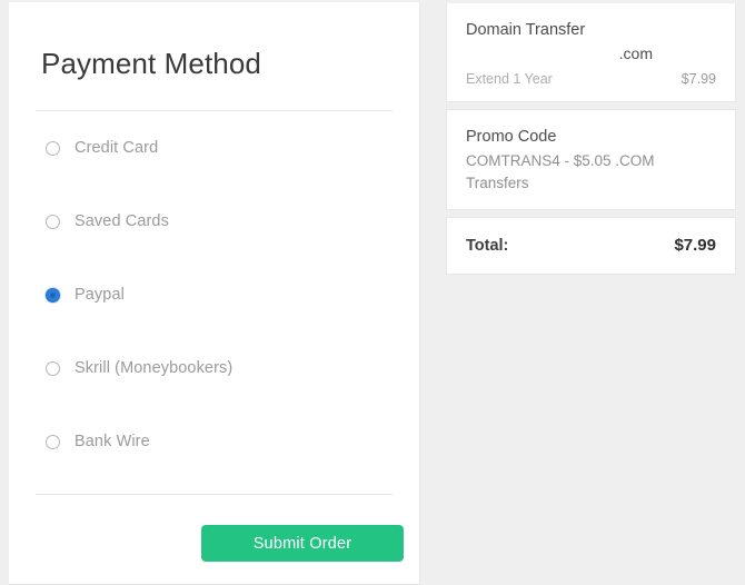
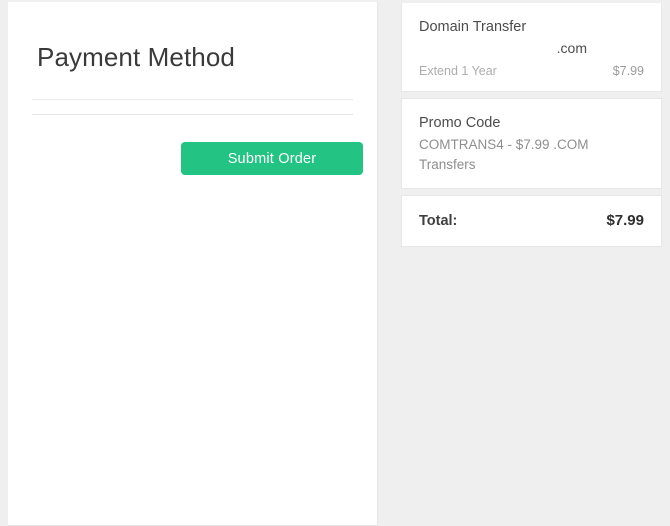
  Payment Method
- Credit Card
- Saved Cards
- Paypal
- Skrill (Moneybookers)
- Bank Wire
  Submit Order
  Domain Transfer
  .com
  Extend 1 Year
  $7.99
  Promo Code
- COMTRANS4 - $5.05 .COM Transfers
+ COMTRANS4 - $7.99 .COM Transfers
  Total:
  $7.99
